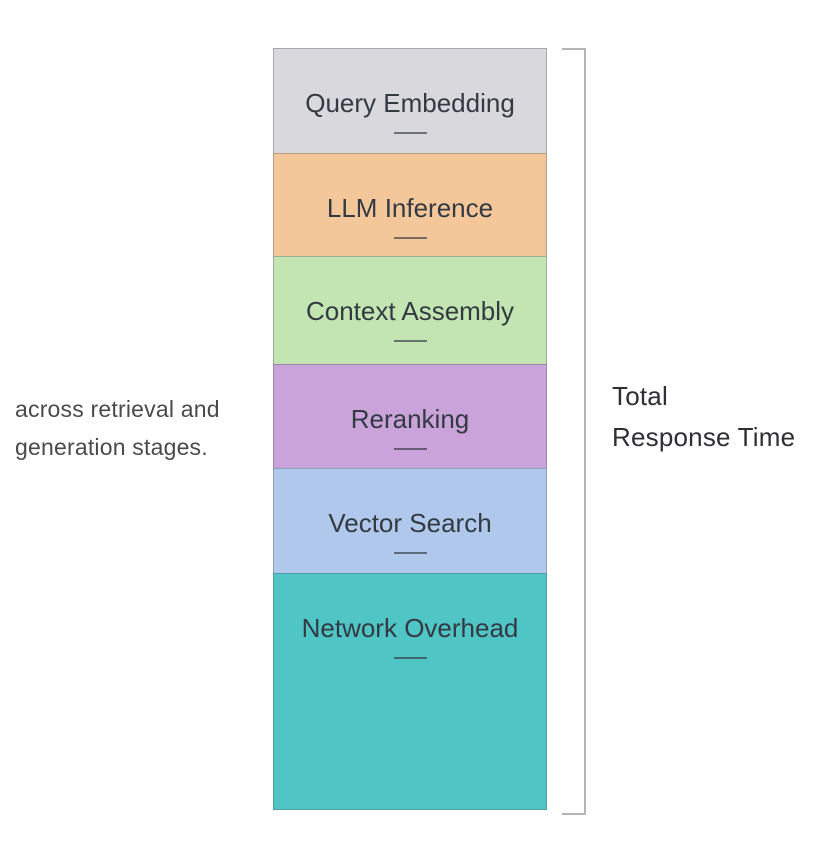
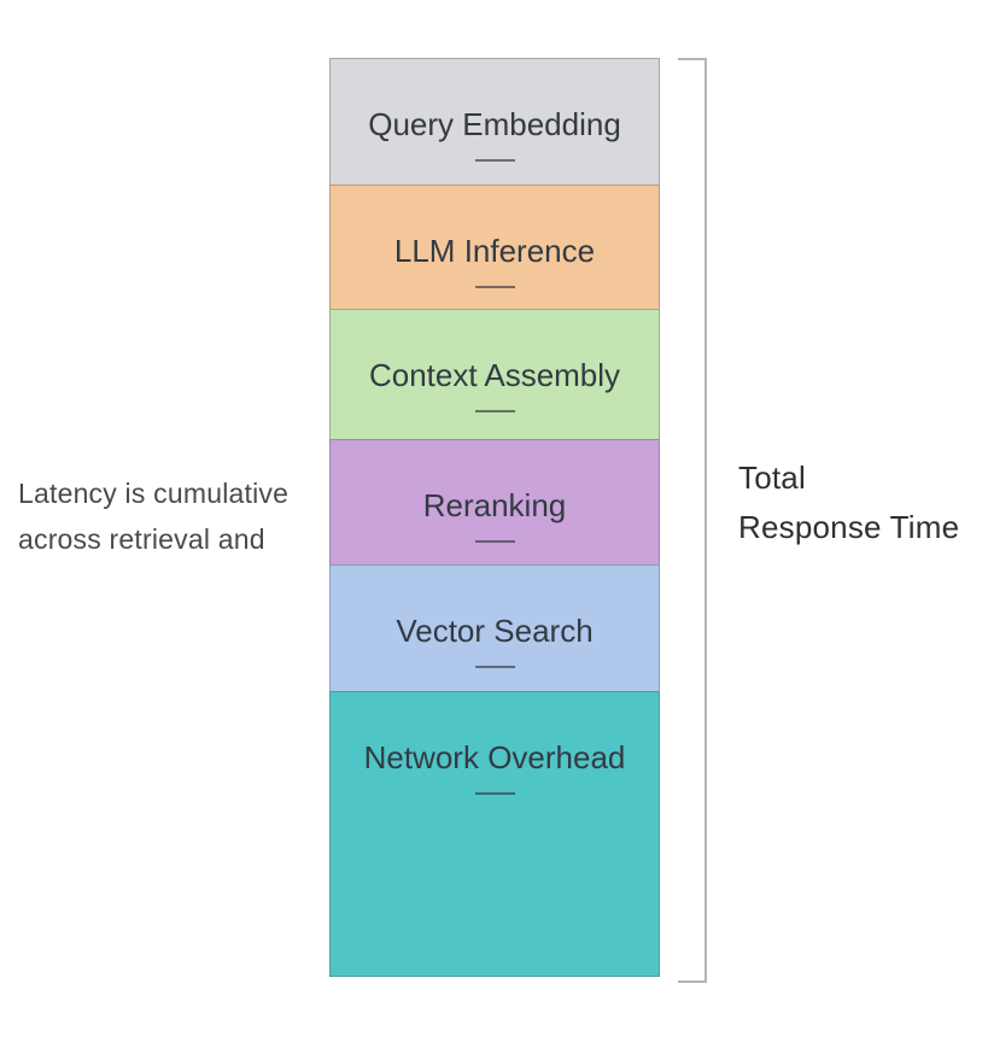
+ Latency is cumulative
  across retrieval and
- generation stages.
  Query Embedding
  LLM Inference
  Context Assembly
  Reranking
  Vector Search
  Network Overhead
  Total
  Response Time
